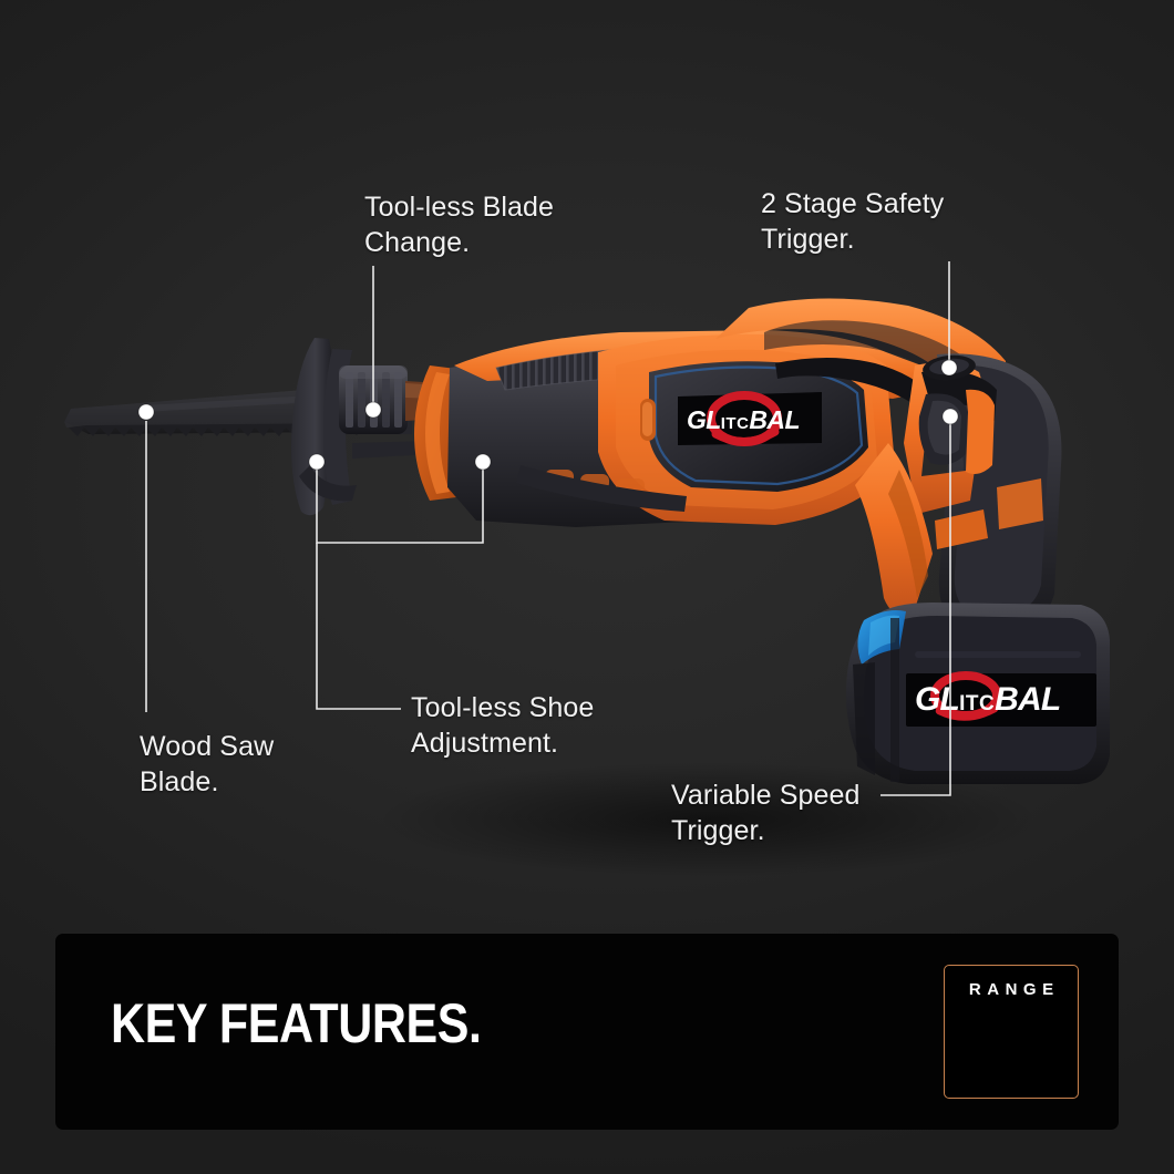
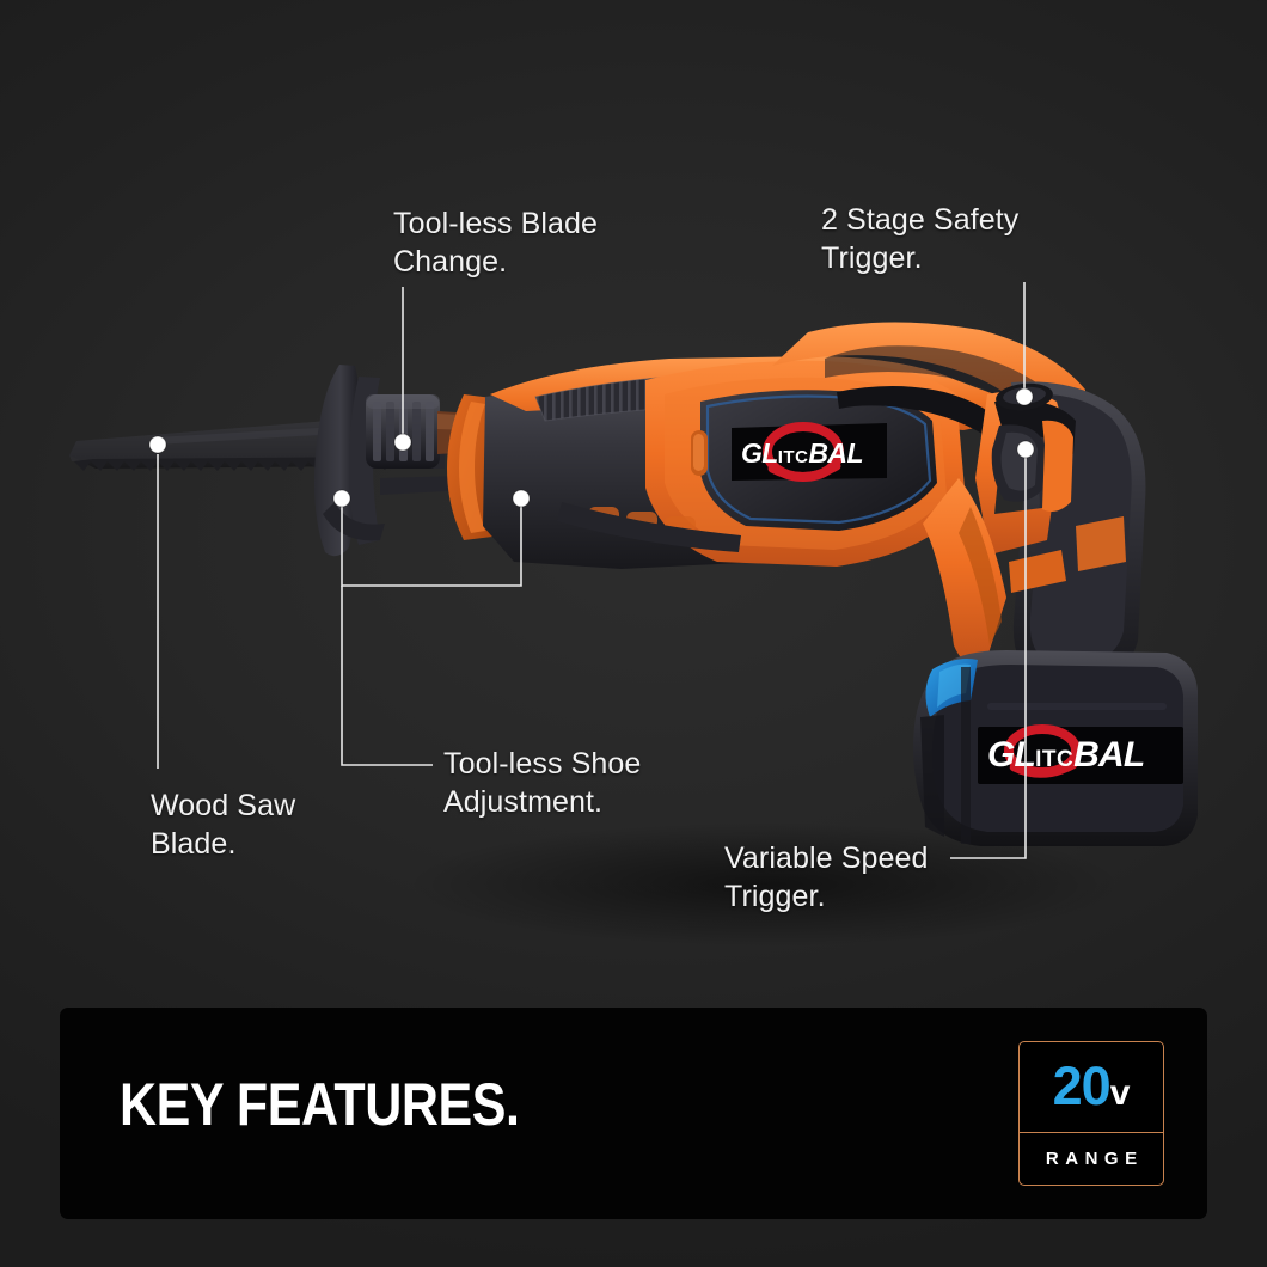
  GLITCBAL
  G ITCBAL
  Tool-less Blade
  Change.
  2 Stage Safety
  Trigger.
  Wood Saw
  Blade.
  Tool-less Shoe
  Adjustment.
  Variable Speed
  Trigger.
  KEY FEATURES.
+ 20v
  RANGE
